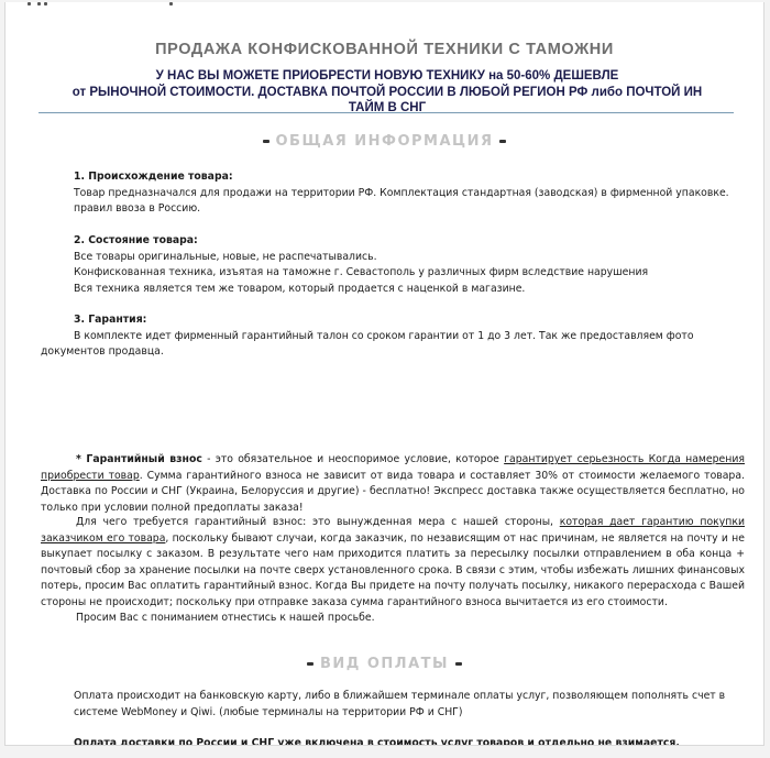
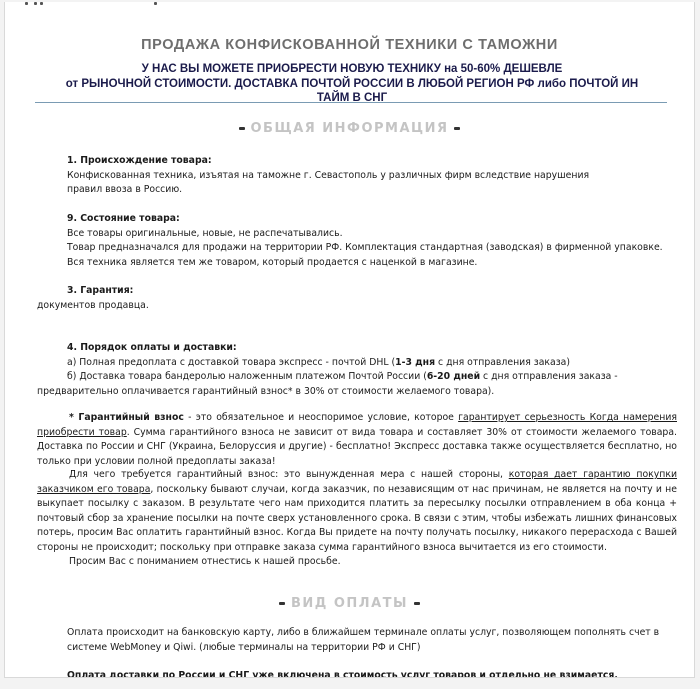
  ПРОДАЖА КОНФИСКОВАННОЙ ТЕХНИКИ С ТАМОЖНИ
  У НАС ВЫ МОЖЕТЕ ПРИОБРЕСТИ НОВУЮ ТЕХНИКУ на 50-60% ДЕШЕВЛЕ
  от РЫНОЧНОЙ СТОИМОСТИ. ДОСТАВКА ПОЧТОЙ РОССИИ В ЛЮБОЙ РЕГИОН РФ либо ПОЧТОЙ ИН
  ТАЙМ В СНГ
  ОБЩАЯ ИНФОРМАЦИЯ
  1. Происхождение товара:
- Товар предназначался для продажи на территории РФ. Комплектация стандартная (заводская) в фирменной упаковке.
+ Конфискованная техника, изъятая на таможне г. Севастополь у различных фирм вследствие нарушения
  правил ввоза в Россию.
- 2. Состояние товара:
+ 9. Состояние товара:
  Все товары оригинальные, новые, не распечатывались.
- Конфискованная техника, изъятая на таможне г. Севастополь у различных фирм вследствие нарушения
+ Товар предназначался для продажи на территории РФ. Комплектация стандартная (заводская) в фирменной упаковке.
  Вся техника является тем же товаром, который продается с наценкой в магазине.
  3. Гарантия:
- В комплекте идет фирменный гарантийный талон со сроком гарантии от 1 до 3 лет. Так же предоставляем фото
  документов продавца.
+ 4. Порядок оплаты и доставки:
+ а) Полная предоплата с доставкой товара экспресс - почтой DHL (1-3 дня с дня отправления заказа)
+ б) Доставка товара бандеролью наложенным платежом Почтой России (6-20 дней с дня отправления заказа -
+ предварительно оплачивается гарантийный взнос* в 30% от стоимости желаемого товара).
  * Гарантийный взнос - это обязательное и неоспоримое условие, которое гарантирует серьезность Когда намерения приобрести товар. Сумма гарантийного взноса не зависит от вида товара и составляет 30% от стоимости желаемого товара. Доставка по России и СНГ (Украина, Белоруссия и другие) - бесплатно! Экспресс доставка также осуществляется бесплатно, но только при условии полной предоплаты заказа!
  Для чего требуется гарантийный взнос: это вынужденная мера с нашей стороны, которая дает гарантию покупки заказчиком его товара, поскольку бывают случаи, когда заказчик, по независящим от нас причинам, не является на почту и не выкупает посылку с заказом. В результате чего нам приходится платить за пересылку посылки отправлением в оба конца + почтовый сбор за хранение посылки на почте сверх установленного срока. В связи с этим, чтобы избежать лишних финансовых потерь, просим Вас оплатить гарантийный взнос. Когда Вы придете на почту получать посылку, никакого перерасхода с Вашей стороны не происходит; поскольку при отправке заказа сумма гарантийного взноса вычитается из его стоимости.
  Просим Вас с пониманием отнестись к нашей просьбе.
  ВИД ОПЛАТЫ
  Оплата происходит на банковскую карту, либо в ближайшем терминале оплаты услуг, позволяющем пополнять счет в
  системе WebMoney и Qiwi. (любые терминалы на территории РФ и СНГ)
  Оплата доставки по России и СНГ уже включена в стоимость услуг товаров и отдельно не взимается.
